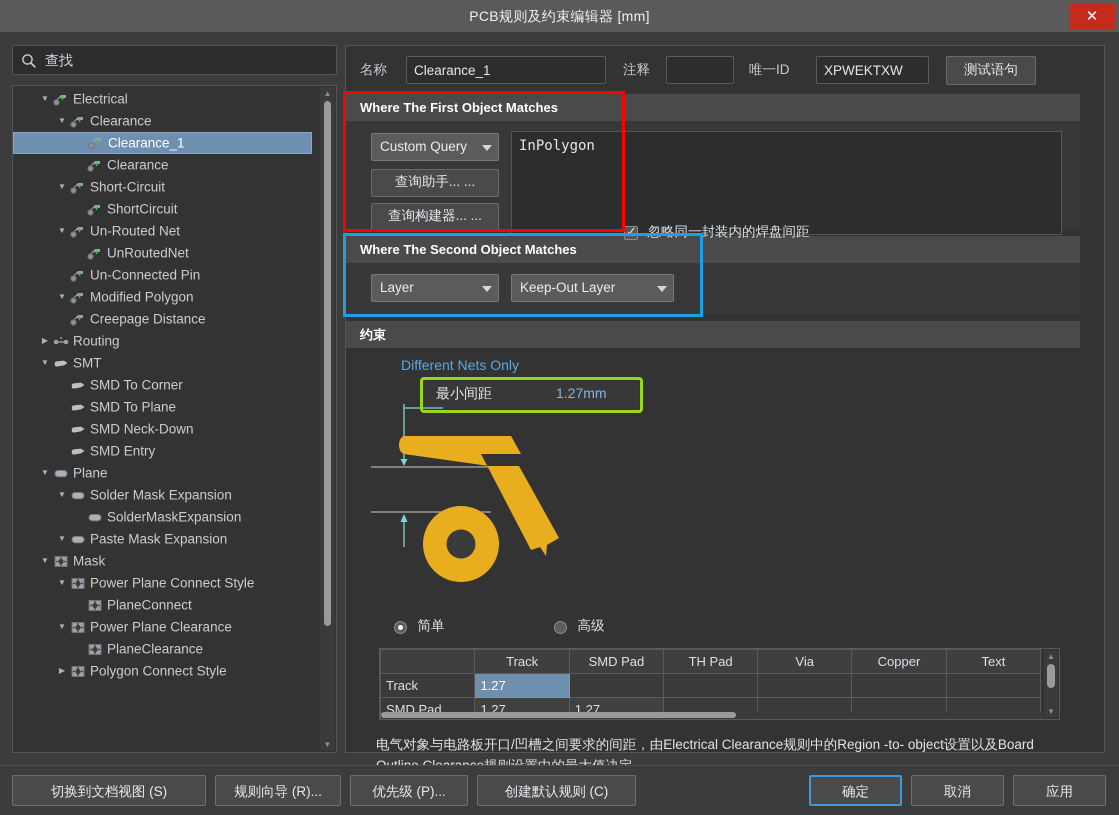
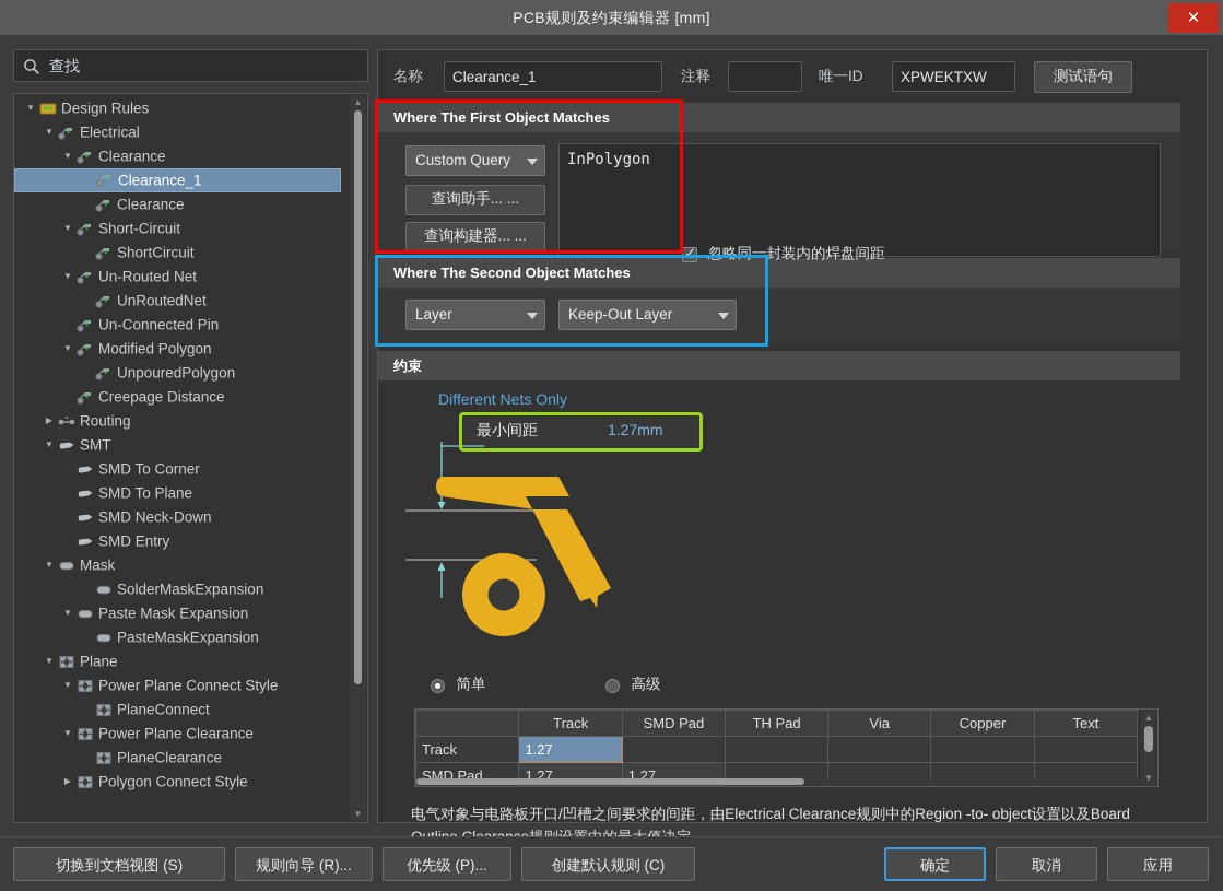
  PCB规则及约束编辑器 [mm]
  ✕
  查找
+ ▼ Design Rules
  ▼ Electrical
  ▼ Clearance
  Clearance_1
  Clearance
  ▼ Short-Circuit
  ShortCircuit
  ▼ Un-Routed Net
  UnRoutedNet
  Un-Connected Pin
  ▼ Modified Polygon
+ UnpouredPolygon
  Creepage Distance
  ▶ Routing
  ▼ SMT
  SMD To Corner
  SMD To Plane
  SMD Neck-Down
  SMD Entry
- ▼ Plane
+ ▼ Mask
- ▼ Solder Mask Expansion
  SolderMaskExpansion
  ▼ Paste Mask Expansion
+ PasteMaskExpansion
- ▼ Mask
+ ▼ Plane
  ▼ Power Plane Connect Style
  PlaneConnect
  ▼ Power Plane Clearance
  PlaneClearance
  ▶ Polygon Connect Style
  ▲
  ▼
  名称
  Clearance_1
  注释
  唯一ID
  XPWEKTXW
  测试语句
  Where The First Object Matches
  Custom Query
  查询助手... ...
  查询构建器... ...
  InPolygon
  Where The Second Object Matches
  Layer
  Keep-Out Layer
  约束
  Different Nets Only
  最小间距
  1.27mm
  忽略同一封装内的焊盘间距
  简单
  高级
  	Track	SMD Pad	TH Pad	Via	Copper	Text
  Track	1.27
  SMD Pad	1.27	1.27
  ▲
  ▼
  电气对象与电路板开口/凹槽之间要求的间距，由Electrical Clearance规则中的Region -to- object设置以及Board
  切换到文档视图 (S)
  规则向导 (R)...
  优先级 (P)...
  创建默认规则 (C)
  确定
  取消
  应用
